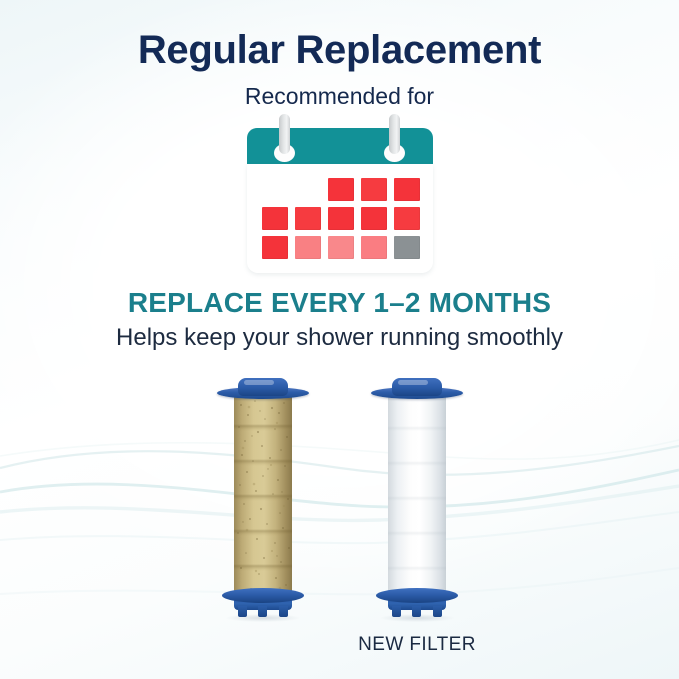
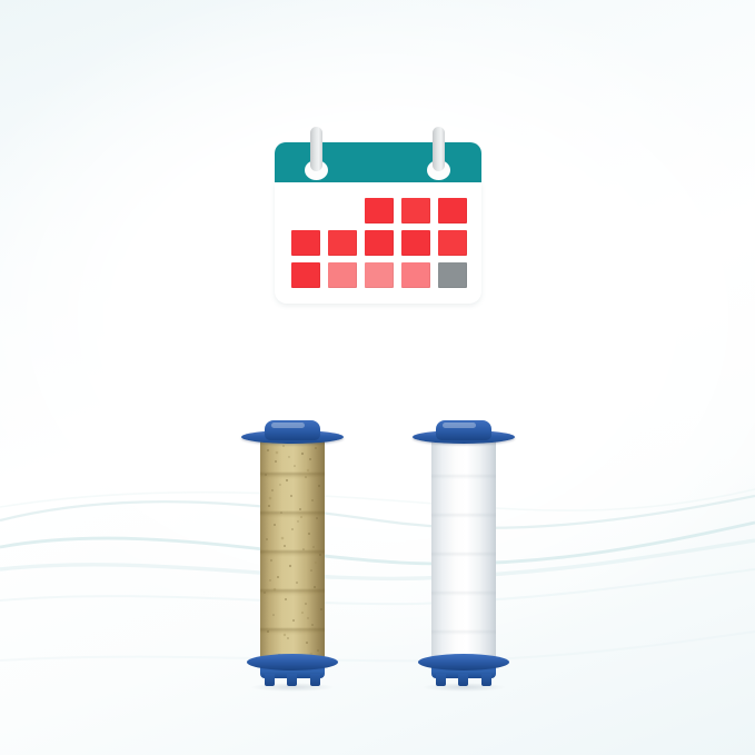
- Regular Replacement
- Recommended for
- REPLACE EVERY 1–2 MONTHS
- Helps keep your shower running smoothly
- NEW FILTER
